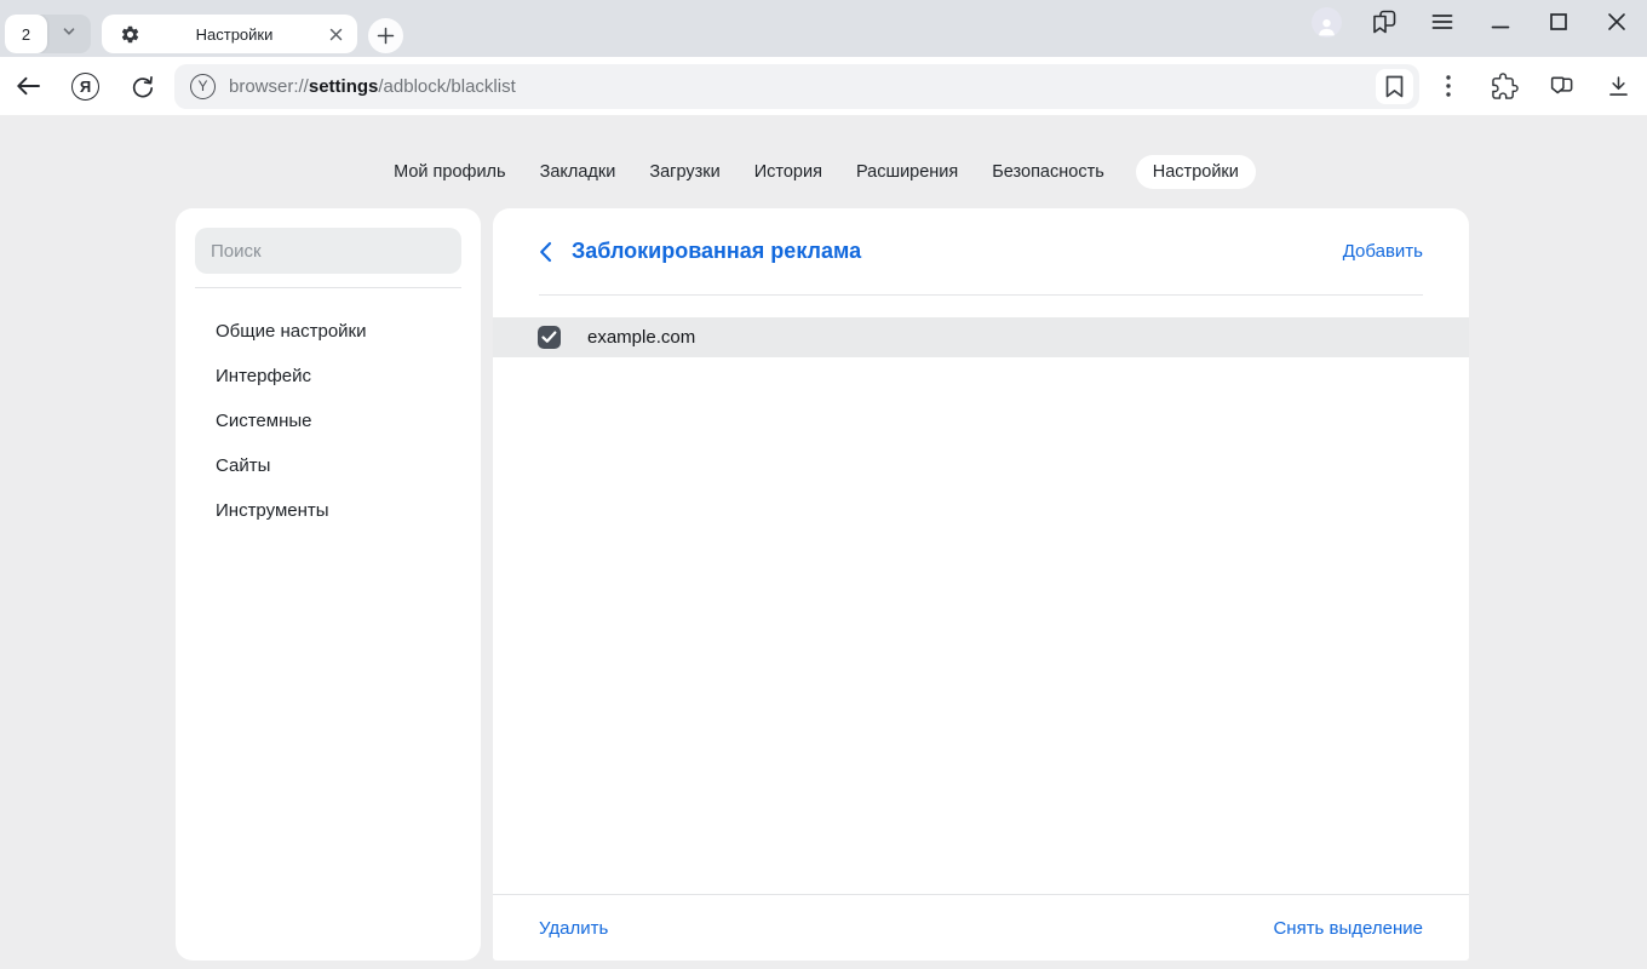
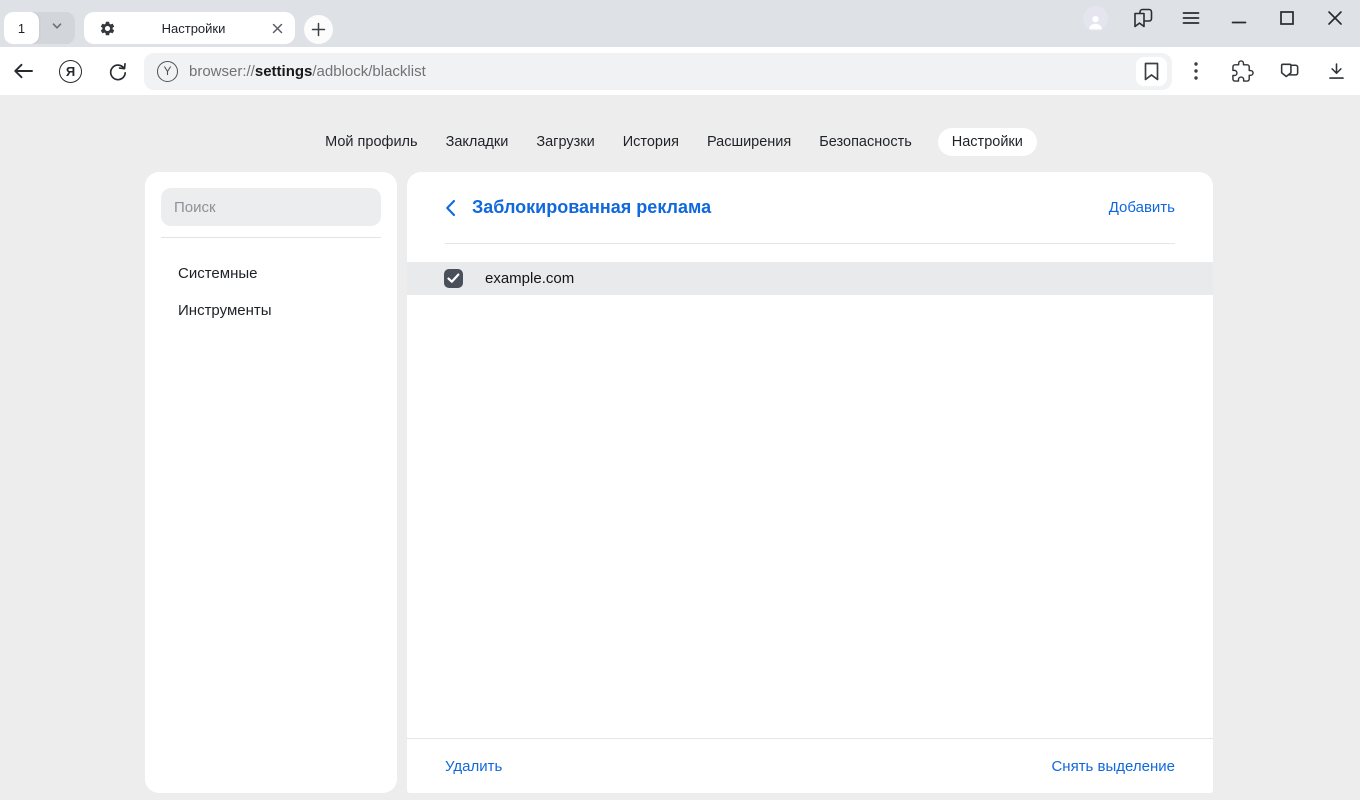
- 2
+ 1
  Настройки
  Я
  Y
  browser://settings/adblock/blacklist
  Мой профиль
  Закладки
  Загрузки
  История
  Расширения
  Безопасность
  Настройки
  Поиск
- Общие настройки
- Интерфейс
  Системные
- Сайты
  Инструменты
  Заблокированная реклама
  Добавить
  example.com
  Удалить
  Снять выделение
